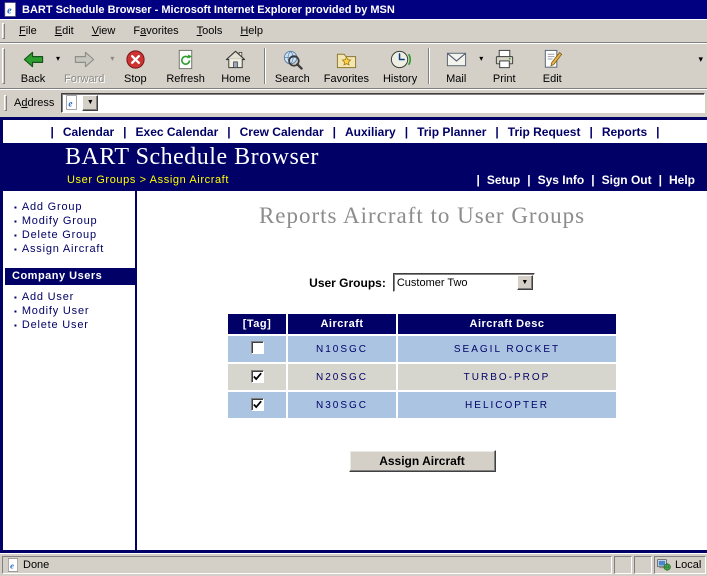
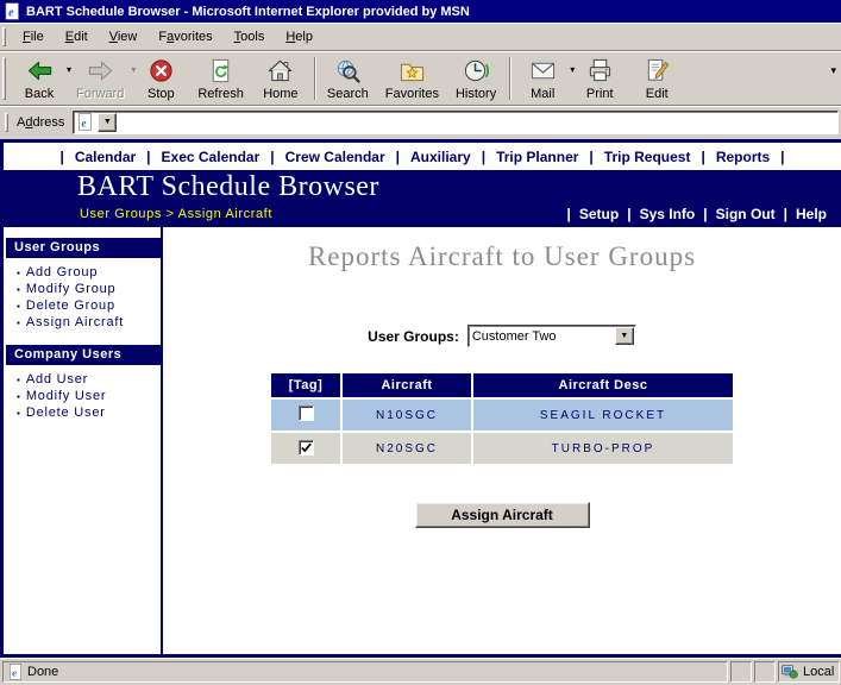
  e
  BART Schedule Browser - Microsoft Internet Explorer provided by MSN
  File
  Edit
  View
  Favorites
  Tools
  Help
  ▾
  Back
  ▾
  Forward
  Stop
  Refresh
  Home
  Search
  Favorites
  History
  ▾
  Mail
  Print
  Edit
  ▾
  Address
  e
  |
  Calendar
  |
  Exec Calendar
  |
  Crew Calendar
  |
  Auxiliary
  |
  Trip Planner
  |
  Trip Request
  |
  Reports
  |
  BART Schedule Browser
  User Groups > Assign Aircraft
  | Setup | Sys Info | Sign Out | Help
+ User Groups
  ▪
  Add Group
  ▪
  Modify Group
  ▪
  Delete Group
  ▪
  Assign Aircraft
  Company Users
  ▪
  Add User
  ▪
  Modify User
  ▪
  Delete User
  Reports Aircraft to User Groups
  User Groups:
  Customer Two
  [Tag]	Aircraft	Aircraft Desc
  	N10SGC	SEAGIL ROCKET
  	N20SGC	TURBO-PROP
- 	N30SGC	HELICOPTER
  Assign Aircraft
  e
  Done
